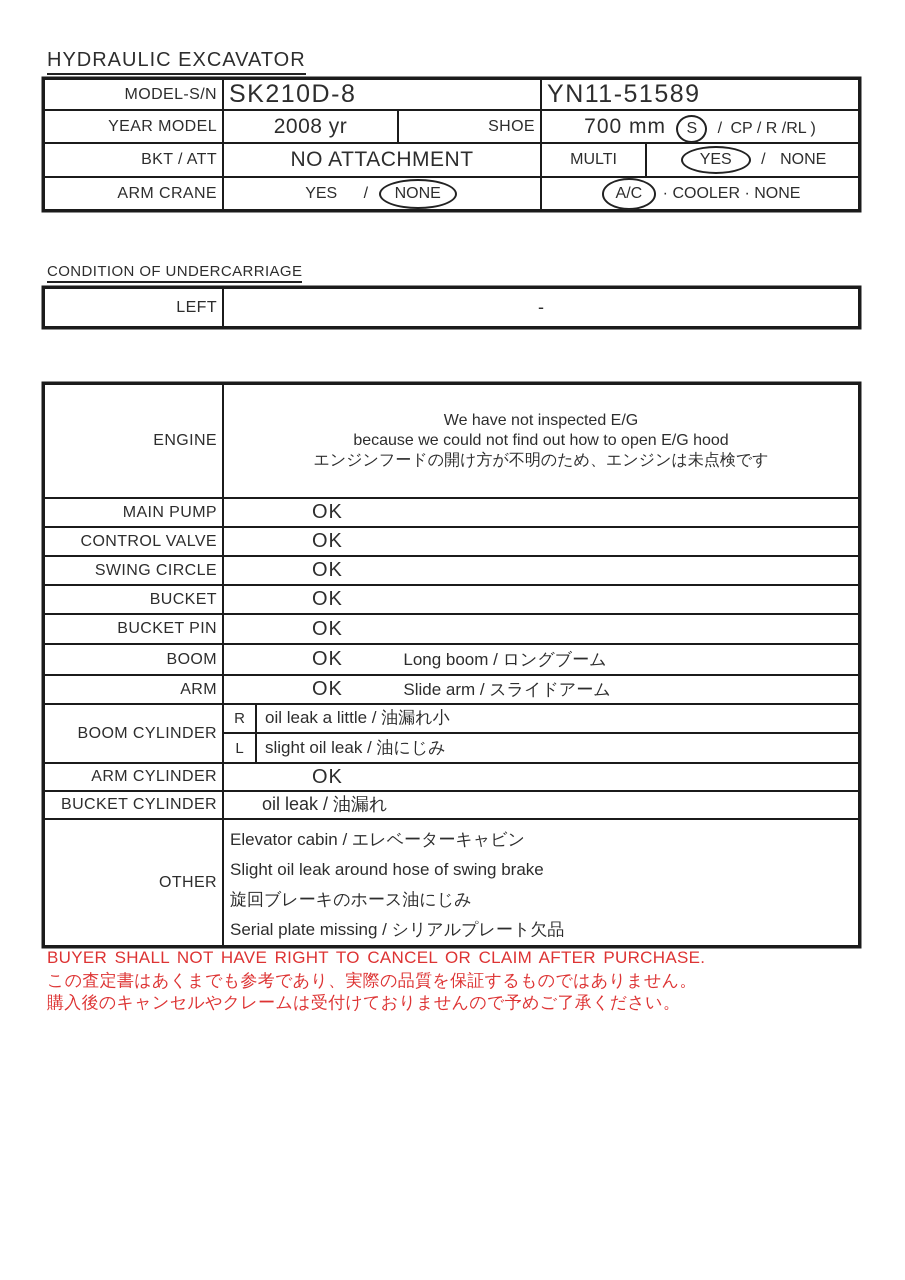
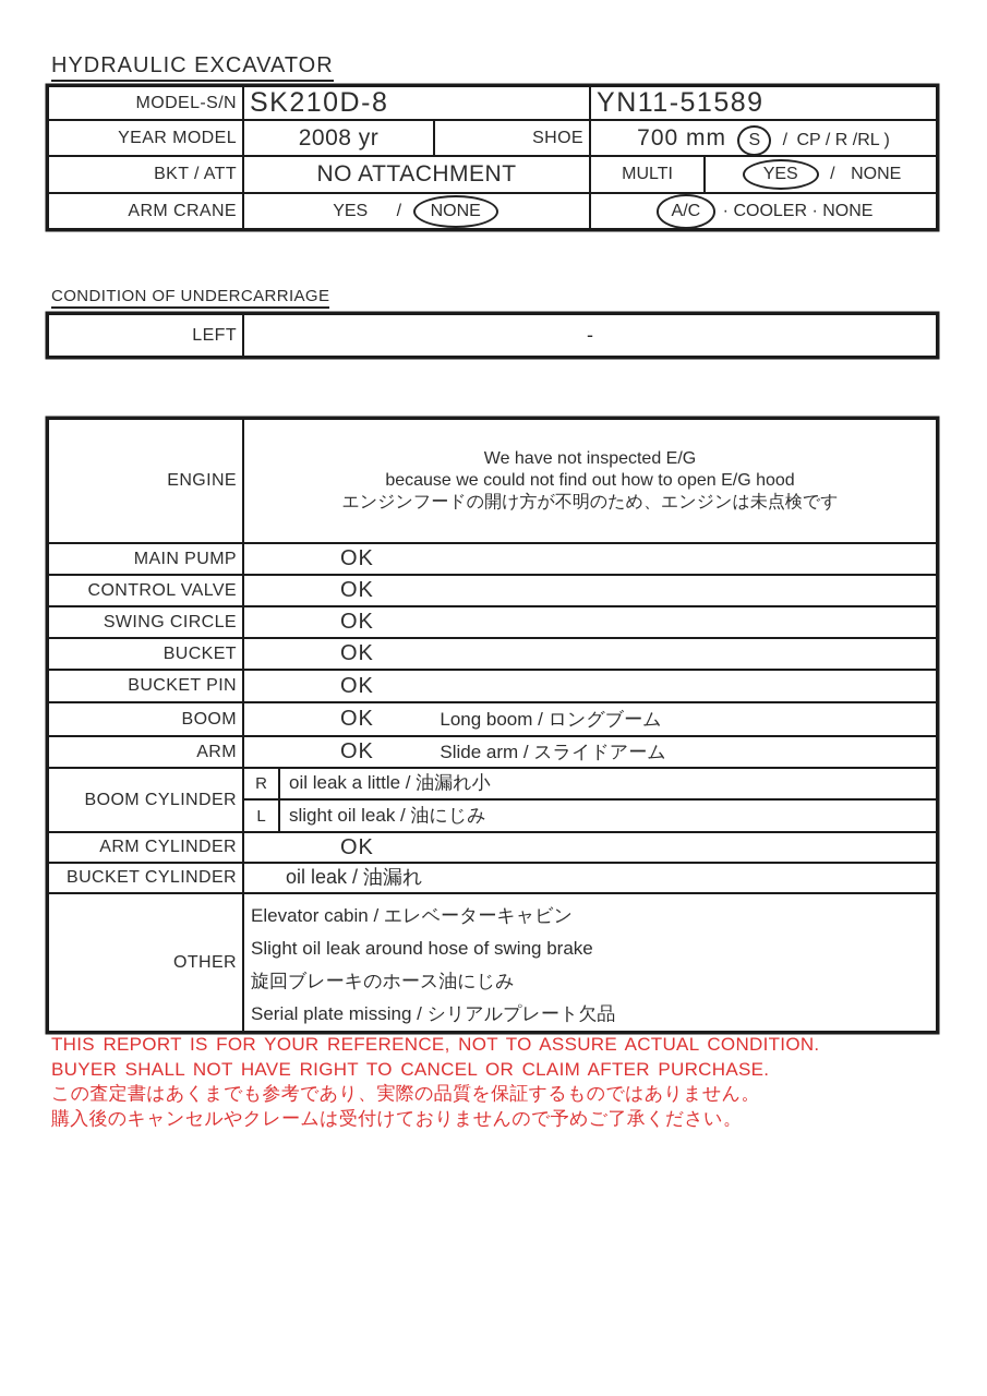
  HYDRAULIC EXCAVATOR
  MODEL-S/N	SK210D-8	YN11-51589
  YEAR MODEL	2008 yr	SHOE	700 mm S / CP / R /RL )
  BKT / ATT	NO ATTACHMENT	MULTI	YES / NONE
  ARM CRANE	YES / NONE	A/C · COOLER · NONE
  CONDITION OF UNDERCARRIAGE
  LEFT	-
  ENGINE	We have not inspected E/G because we could not find out how to open E/G hood エンジンフードの開け方が不明のため、エンジンは未点検です
  MAIN PUMP	OK
  CONTROL VALVE	OK
  SWING CIRCLE	OK
  BUCKET	OK
  BUCKET PIN	OK
  BOOM	OK Long boom / ロングブーム
  ARM	OK Slide arm / スライドアーム
  BOOM CYLINDER	R	oil leak a little / 油漏れ小
  L	slight oil leak / 油にじみ
  ARM CYLINDER	OK
  BUCKET CYLINDER	oil leak / 油漏れ
  OTHER	Elevator cabin / エレベーターキャビン Slight oil leak around hose of swing brake 旋回ブレーキのホース油にじみ Serial plate missing / シリアルプレート欠品
+ THIS REPORT IS FOR YOUR REFERENCE, NOT TO ASSURE ACTUAL CONDITION.
  BUYER SHALL NOT HAVE RIGHT TO CANCEL OR CLAIM AFTER PURCHASE.
  この査定書はあくまでも参考であり、実際の品質を保証するものではありません。
  購入後のキャンセルやクレームは受付けておりませんので予めご了承ください。
